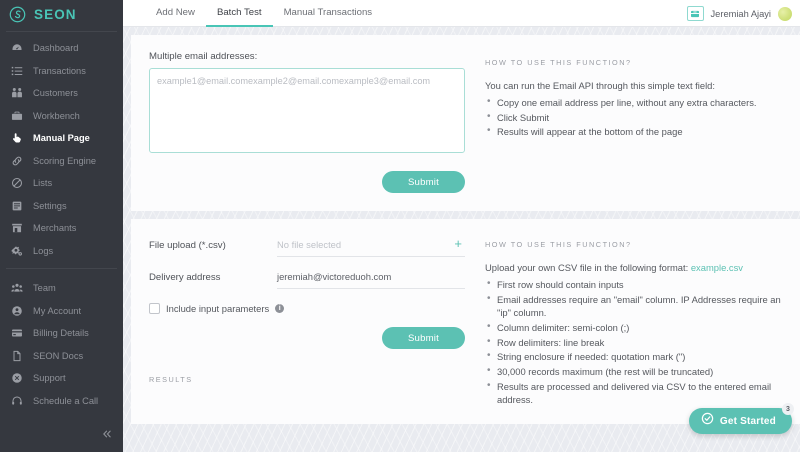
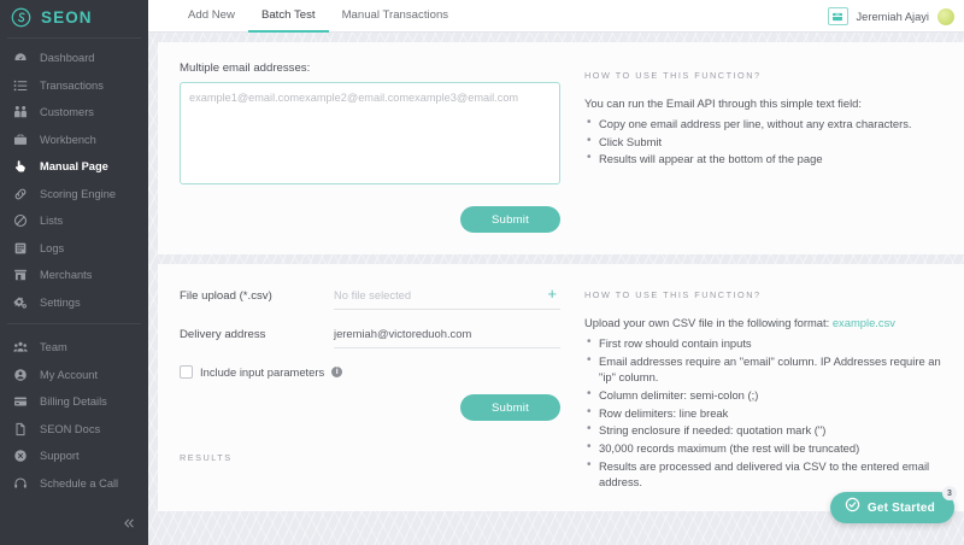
  SEON
  Dashboard
  Transactions
  Customers
  Workbench
  Manual Page
  Scoring Engine
  Lists
- Settings
+ Logs
  Merchants
- Logs
+ Settings
  Team
  My Account
  Billing Details
  SEON Docs
  Support
  Schedule a Call
  Add New
  Batch Test
  Manual Transactions
  Jeremiah Ajayi
  Multiple email addresses:
  example1@email.comexample2@email.comexample3@email.com
  Submit
  HOW TO USE THIS FUNCTION?
  You can run the Email API through this simple text field:
  Copy one email address per line, without any extra characters.
  Click Submit
  Results will appear at the bottom of the page
  File upload (*.csv)
  No file selected
  +
  Delivery address
  jeremiah@victoreduoh.com
  Include input parameters
  Submit
  RESULTS
  HOW TO USE THIS FUNCTION?
  Upload your own CSV file in the following format: example.csv
  First row should contain inputs
  Email addresses require an "email" column. IP Addresses require an "ip" column.
  Column delimiter: semi-colon (;)
  Row delimiters: line break
  String enclosure if needed: quotation mark (")
  30,000 records maximum (the rest will be truncated)
  Results are processed and delivered via CSV to the entered email address.
  Get Started
